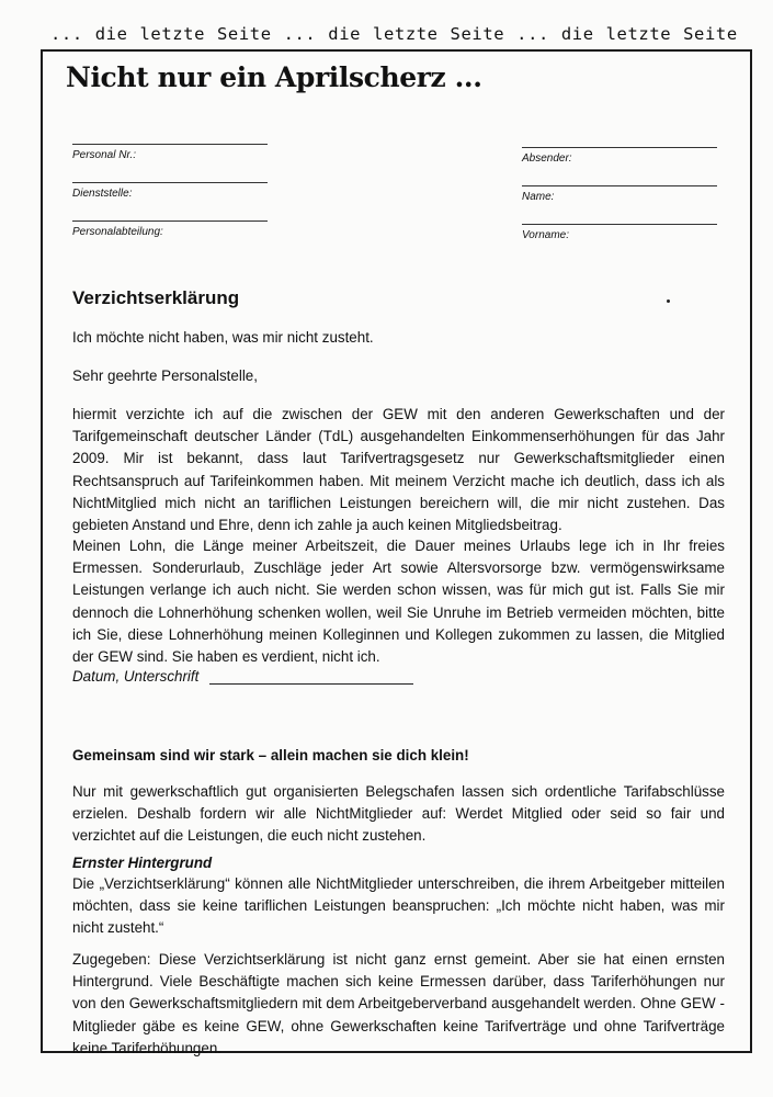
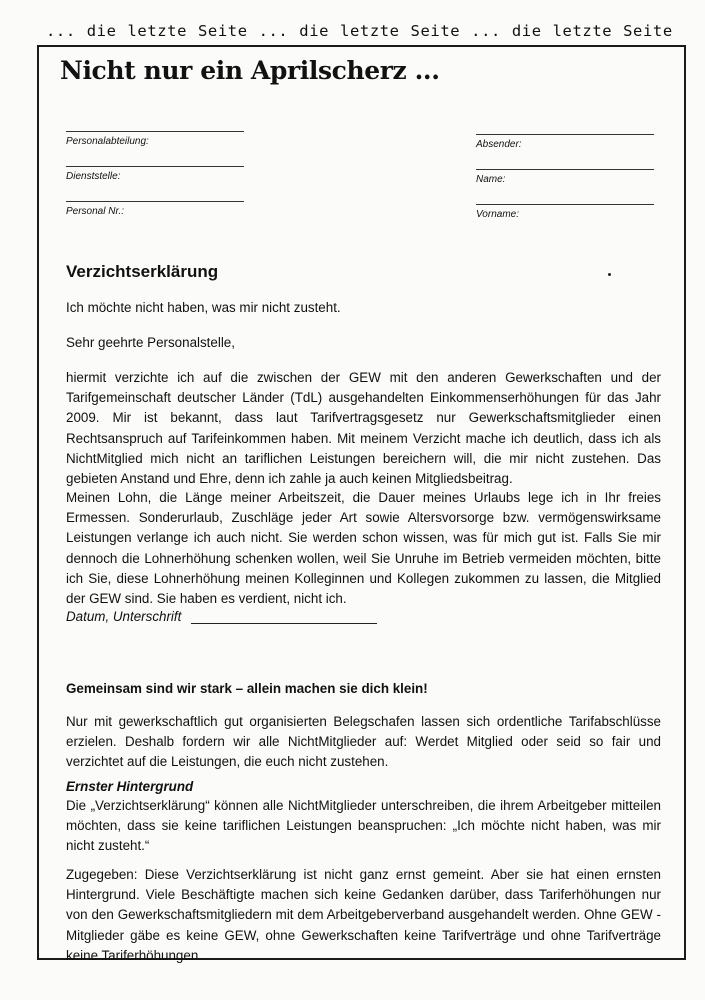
  ... die letzte Seite ... die letzte Seite ... die letzte Seite
  Nicht nur ein Aprilscherz ...
- Personal Nr.:
+ Personalabteilung:
  Dienststelle:
- Personalabteilung:
+ Personal Nr.:
  Absender:
  Name:
  Vorname:
  Verzichtserklärung
  Ich möchte nicht haben, was mir nicht zusteht.
  Sehr geehrte Personalstelle,
  hiermit verzichte ich auf die zwischen der GEW mit den anderen Gewerkschaften und der Tarifgemeinschaft deutscher Länder (TdL) ausgehandelten Einkommenserhöhungen für das Jahr 2009. Mir ist bekannt, dass laut Tarifvertragsgesetz nur Gewerkschaftsmitglieder einen Rechtsanspruch auf Tarifeinkommen haben. Mit meinem Verzicht mache ich deutlich, dass ich als NichtMitglied mich nicht an tariflichen Leistungen bereichern will, die mir nicht zustehen. Das gebieten Anstand und Ehre, denn ich zahle ja auch keinen Mitgliedsbeitrag.
  Meinen Lohn, die Länge meiner Arbeitszeit, die Dauer meines Urlaubs lege ich in Ihr freies Ermessen. Sonderurlaub, Zuschläge jeder Art sowie Altersvorsorge bzw. vermögenswirksame Leistungen verlange ich auch nicht. Sie werden schon wissen, was für mich gut ist. Falls Sie mir dennoch die Lohnerhöhung schenken wollen, weil Sie Unruhe im Betrieb vermeiden möchten, bitte ich Sie, diese Lohnerhöhung meinen Kolleginnen und Kollegen zukommen zu lassen, die Mitglied der GEW sind. Sie haben es verdient, nicht ich.
  Datum, Unterschrift
  Gemeinsam sind wir stark – allein machen sie dich klein!
  Nur mit gewerkschaftlich gut organisierten Belegschafen lassen sich ordentliche Tarifabschlüsse erzielen. Deshalb fordern wir alle NichtMitglieder auf: Werdet Mitglied oder seid so fair und verzichtet auf die Leistungen, die euch nicht zustehen.
  Ernster Hintergrund
  Die „Verzichtserklärung“ können alle NichtMitglieder unterschreiben, die ihrem Arbeitgeber mitteilen möchten, dass sie keine tariflichen Leistungen beanspruchen: „Ich möchte nicht haben, was mir nicht zusteht.“
- Zugegeben: Diese Verzichtserklärung ist nicht ganz ernst gemeint. Aber sie hat einen ernsten Hintergrund. Viele Beschäftigte machen sich keine Ermessen darüber, dass Tariferhöhungen nur von den Gewerkschaftsmitgliedern mit dem Arbeitgeberverband ausgehandelt werden. Ohne GEW -Mitglieder gäbe es keine GEW, ohne Gewerkschaften keine Tarifverträge und ohne Tarifverträge keine Tariferhöhungen.
+ Zugegeben: Diese Verzichtserklärung ist nicht ganz ernst gemeint. Aber sie hat einen ernsten Hintergrund. Viele Beschäftigte machen sich keine Gedanken darüber, dass Tariferhöhungen nur von den Gewerkschaftsmitgliedern mit dem Arbeitgeberverband ausgehandelt werden. Ohne GEW -Mitglieder gäbe es keine GEW, ohne Gewerkschaften keine Tarifverträge und ohne Tarifverträge keine Tariferhöhungen.
